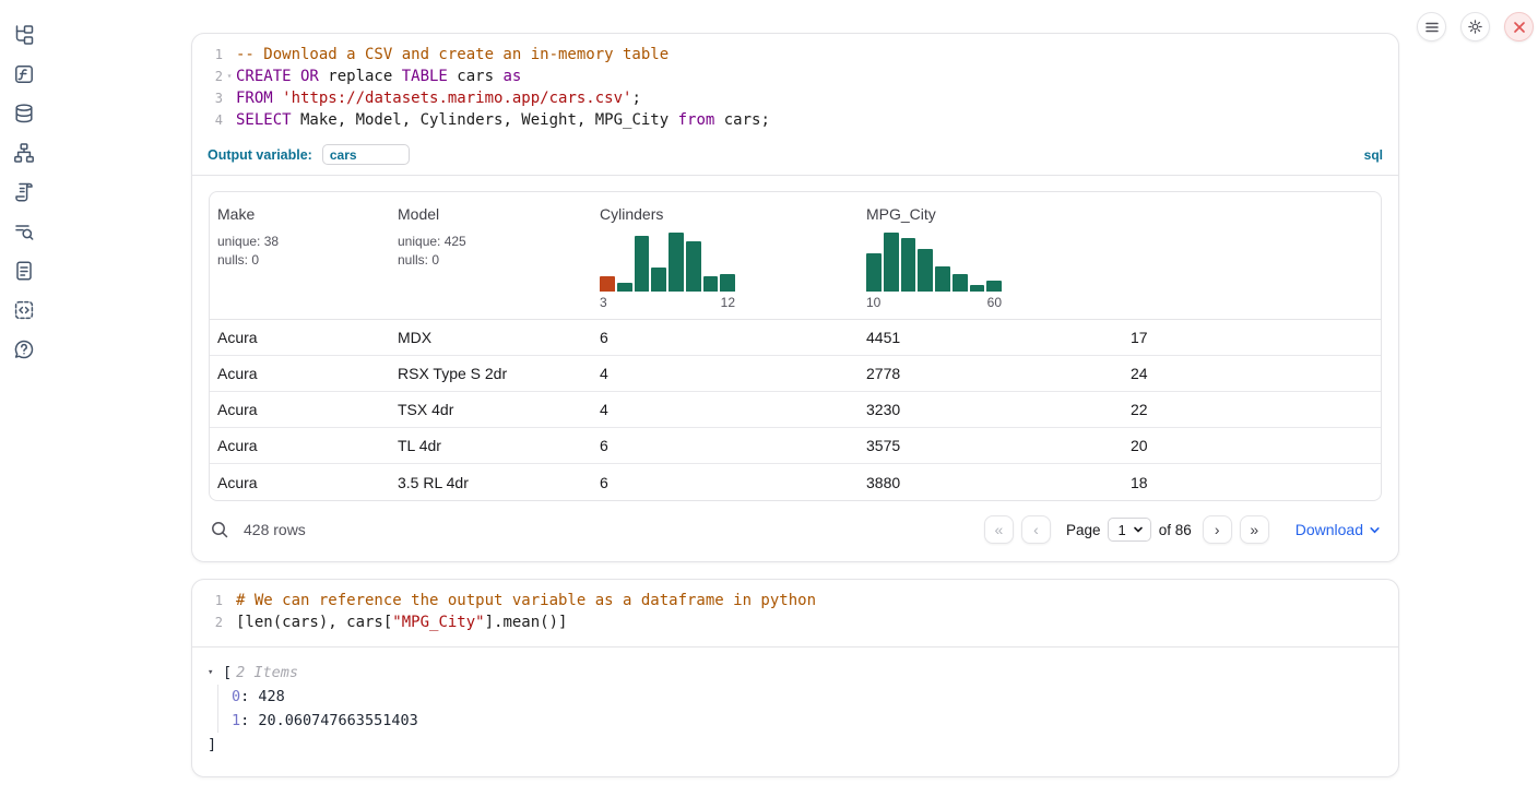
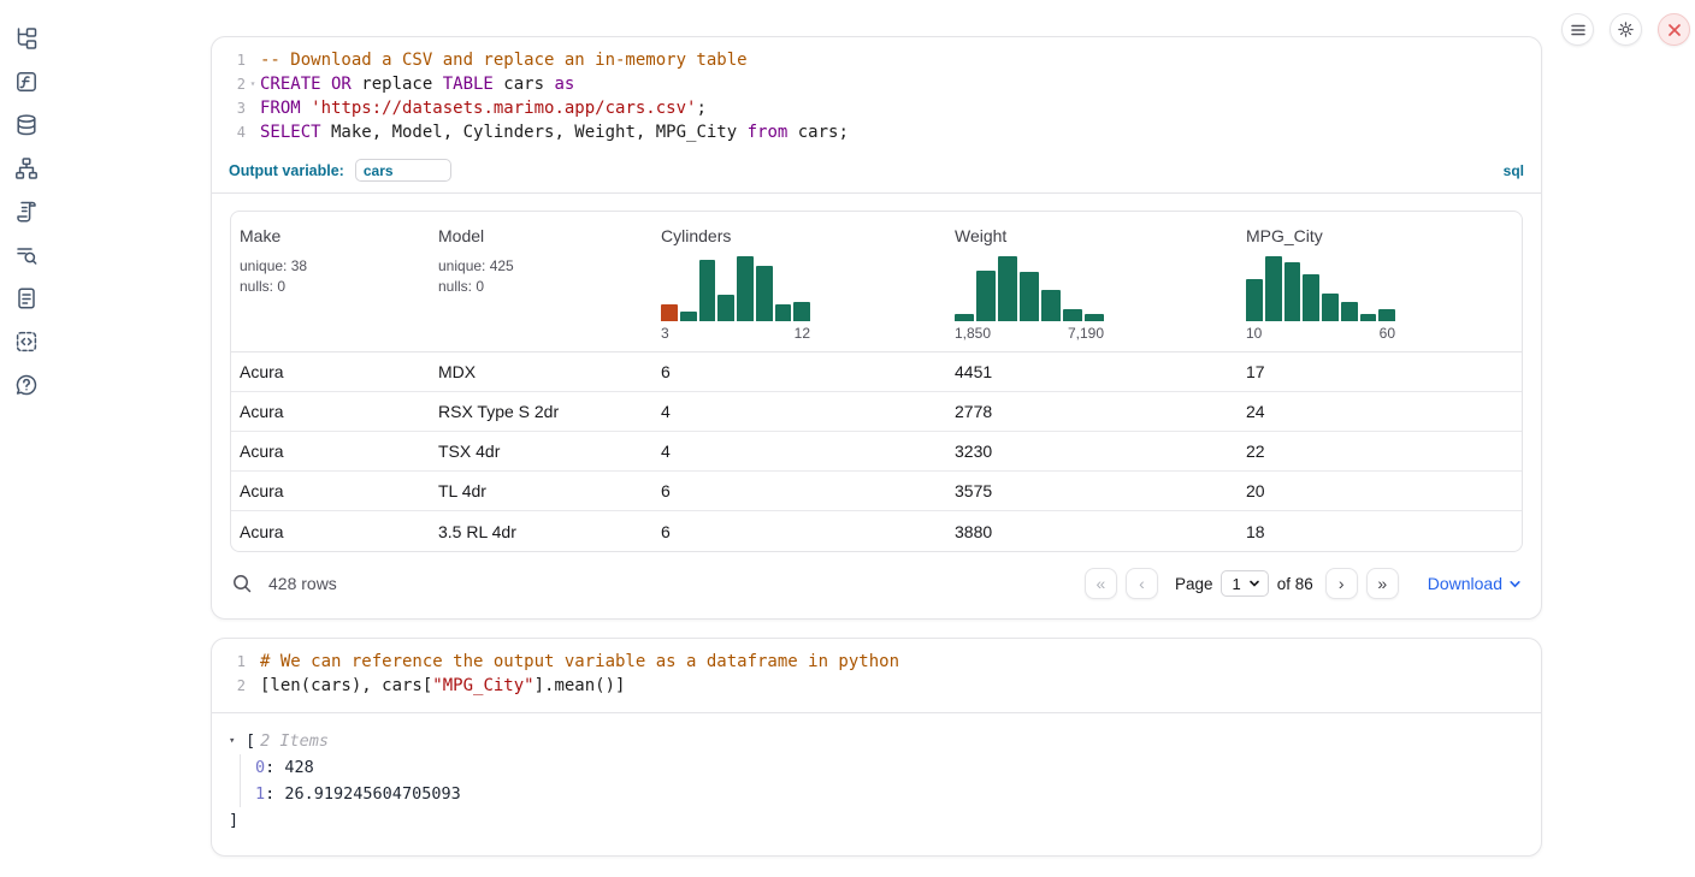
  1
- -- Download a CSV and create an in-memory table
+ -- Download a CSV and replace an in-memory table
  2
  ▾
  CREATE OR
  replace
  TABLE
  cars
  as
  3
  FROM
  'https://datasets.marimo.app/cars.csv'
  ;
  4
  SELECT
  Make, Model, Cylinders, Weight, MPG_City
  from
  cars;
  Output variable:
  cars
  sql
  Make
  unique: 38
  nulls: 0
  Model
  unique: 425
  nulls: 0
  Cylinders
  3
  12
+ Weight
+ 1,850
+ 7,190
  MPG_City
  10
  60
  Acura
  MDX
  6
  4451
  17
  Acura
  RSX Type S 2dr
  4
  2778
  24
  Acura
  TSX 4dr
  4
  3230
  22
  Acura
  TL 4dr
  6
  3575
  20
  Acura
  3.5 RL 4dr
  6
  3880
  18
  428 rows
  «
  ‹
  Page
  1
  of 86
  ›
  »
  Download
  1
  # We can reference the output variable as a dataframe in python
  2
  [len(cars), cars[
  "MPG_City"
  ].mean()]
  ▾
  [
  2 Items
  0: 428
- 1: 20.060747663551403
+ 1: 26.919245604705093
  ]
